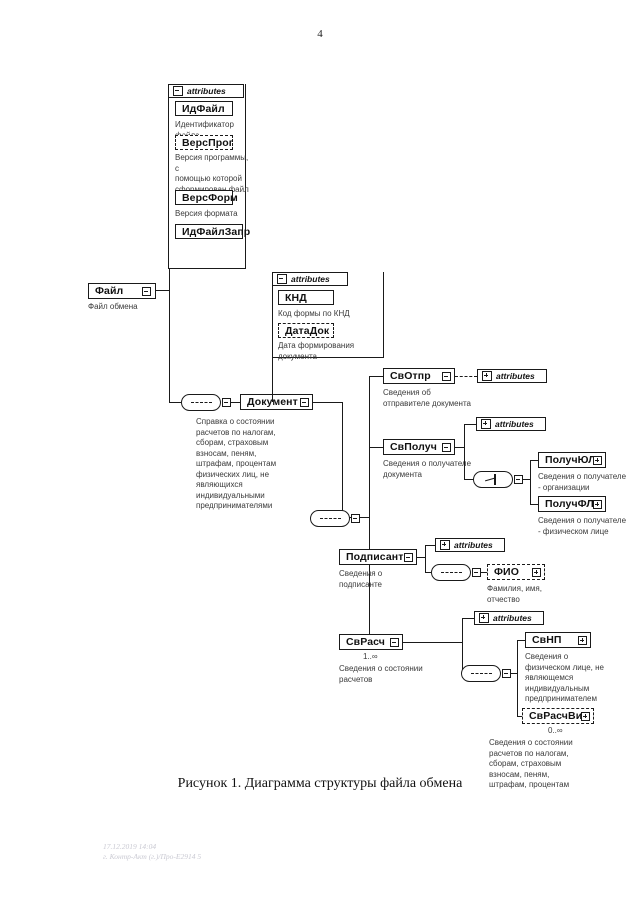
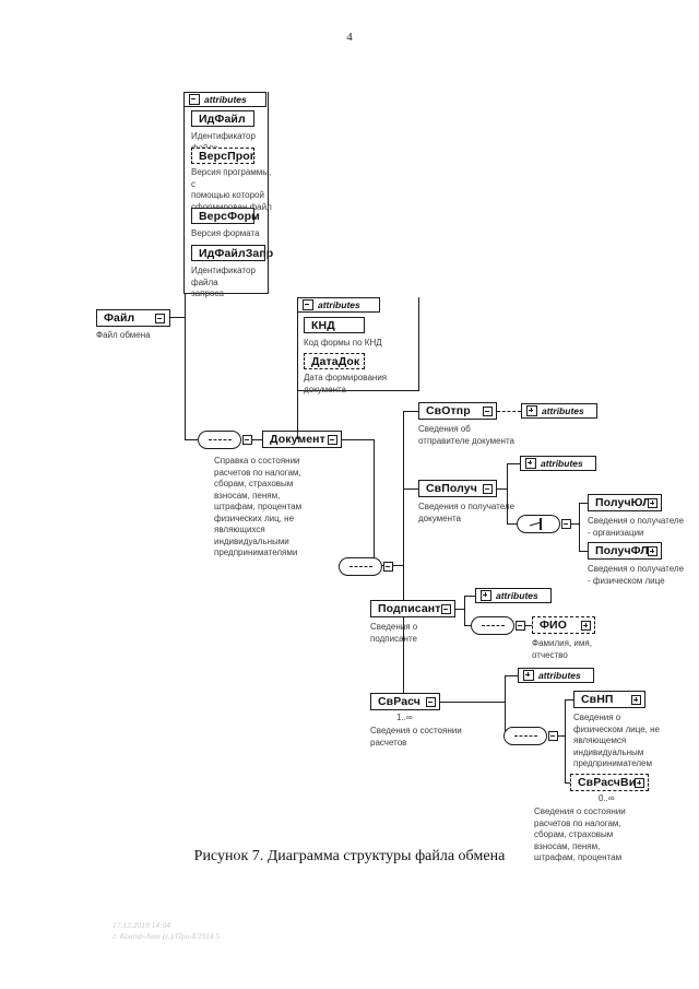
  4
  attributes
  ИдФайл
  Идентификатор
  ВерсПрог
  Версия программы, с
  помощью которой
  сформирован файл
  ВерсФорм
  Версия формата
  ИдФайлЗапр
+ Идентификатор файла
+ запроса
  attributes
  КНД
  Код формы по КНД
  ДатаДок
  Дата формирования
  документа
  Файл
  Файл обмена
  Документ
  Справка о состоянии
  расчетов по налогам,
  сборам, страховым
  взносам, пеням,
  штрафам, процентам
  физических лиц, не
  являющихся
  индивидуальными
  предпринимателями
  СвОтпр
  Сведения об
  отправителе документа
  attributes
  СвПолуч
  Сведения о получатее
  документа
  attributes
  ПолучЮЛ
  Сведения о получателе
  - организации
  ПолучФЛ
  Сведения о получателе
  - физическом лице
  Подписант
  Сведения о
  подписанте
  attributes
  ФИО
  Фамилия, имя,
  отчество
  СвРасч
  1..∞
  Сведения о состоянии
  расчетов
  attributes
  СвНП
  Сведения о
  физическом лице, не
  являющемся
  индивидуальным
  предпринимателем
  СвРасчВи
  0..∞
  Сведения о состоянии
  расчетов по налогам,
  сборам, страховым
  взносам, пеням,
  штрафам, процентам
- Рисунок 1. Диаграмма структуры файла обмена
+ Рисунок 7. Диаграмма структуры файла обмена
  17.12.2019 14:04
  г. Контр-Акт (г.)/Про-Е2914 5
